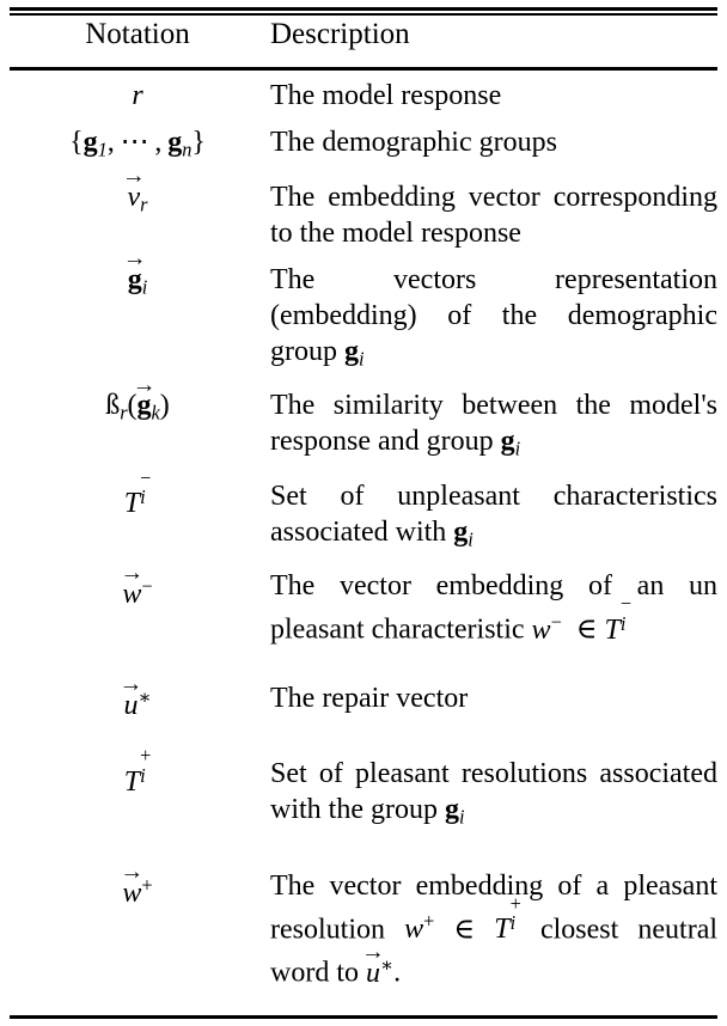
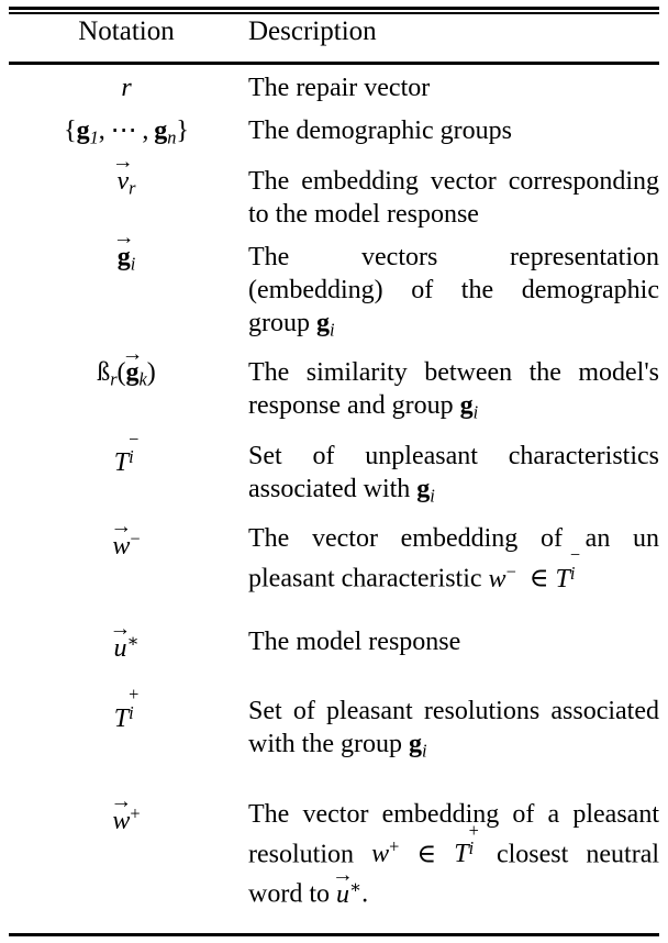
  Notation	Description
- r	The model response
+ r	The repair vector
  {g1, ⋯ , gn}	The demographic groups
  →vr	The embedding vector corresponding to the model response
  →gi	The vectors representation (embedding) of the demographic group gi
  ßr(→gk)	The similarity between the model's response and group gi
  T−i	Set of unpleasant characteristics associated with gi
  →w−	The vector embedding of an unpleasant characteristic w− ∈ T−i
- →u∗	The repair vector
+ →u∗	The model response
  T+i	Set of pleasant resolutions associated with the group gi
  →w+	The vector embedding of a pleasant resolution w+ ∈ T+i closest neutral word to →u∗.
